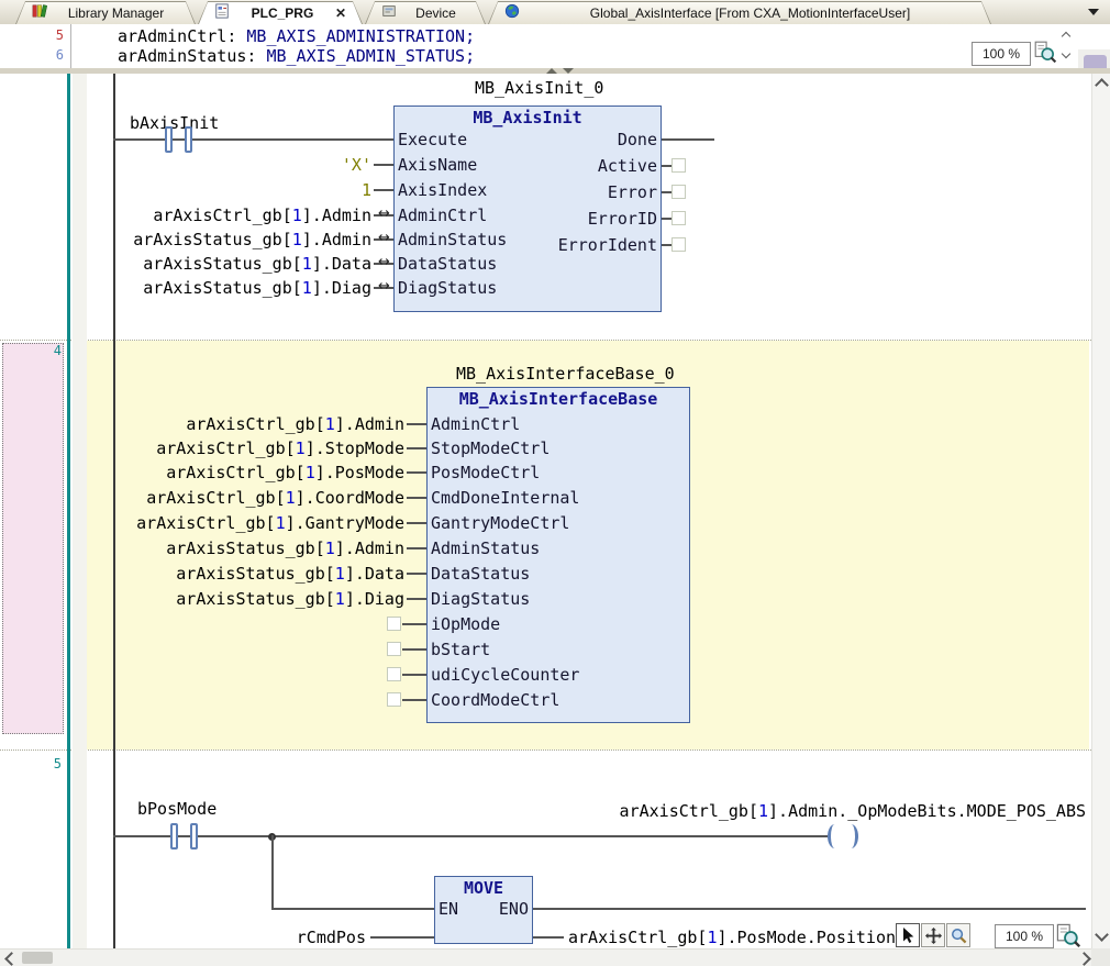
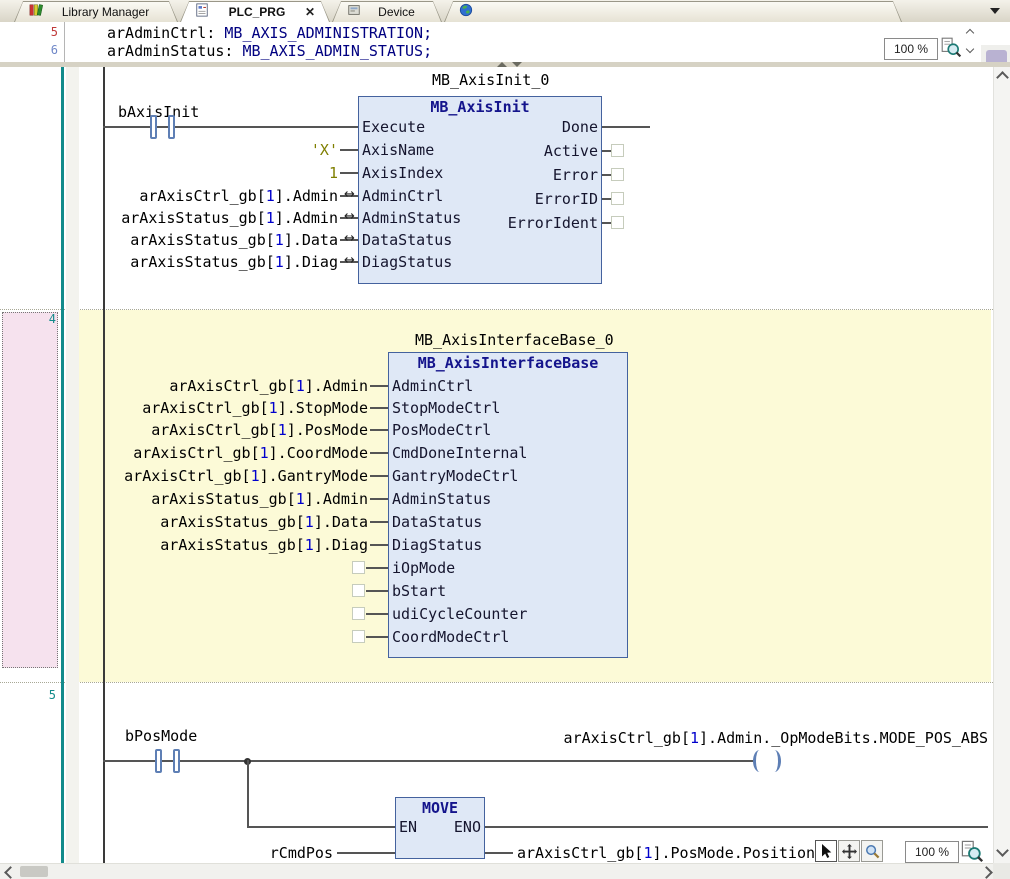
  Library Manager
  PLC_PRG
  ✕
  Device
- Global_AxisInterface [From CXA_MotionInterfaceUser]
  5
  6
  arAdminCtrl: MB_AXIS_ADMINISTRATION;
  arAdminStatus: MB_AXIS_ADMIN_STATUS;
  100 %
  4
  5
  MB_AxisInit_0
  bAxisInit
  MB_AxisInit
  Execute
  AxisName
  AxisIndex
  AdminCtrl
  AdminStatus
  DataStatus
  DiagStatus
  Done
  Active
  Error
  ErrorID
  ErrorIdent
  'X'
  1
  arAxisCtrl_gb[1].Admin
  arAxisStatus_gb[1].Admin
  arAxisStatus_gb[1].Data
  arAxisStatus_gb[1].Diag
  ↔
  ↔
  ↔
  ↔
  MB_AxisInterfaceBase_0
  MB_AxisInterfaceBase
  AdminCtrl
  StopModeCtrl
  PosModeCtrl
  CmdDoneInternal
  GantryModeCtrl
  AdminStatus
  DataStatus
  DiagStatus
  iOpMode
  bStart
  udiCycleCounter
  CoordModeCtrl
  arAxisCtrl_gb[1].Admin
  arAxisCtrl_gb[1].StopMode
  arAxisCtrl_gb[1].PosMode
  arAxisCtrl_gb[1].CoordMode
  arAxisCtrl_gb[1].GantryMode
  arAxisStatus_gb[1].Admin
  arAxisStatus_gb[1].Data
  arAxisStatus_gb[1].Diag
  bPosMode
  arAxisCtrl_gb[1].Admin._OpModeBits.MODE_POS_ABS
  MOVE
  EN
  ENO
  rCmdPos
  arAxisCtrl_gb[1].PosMode.Position
  100 %
